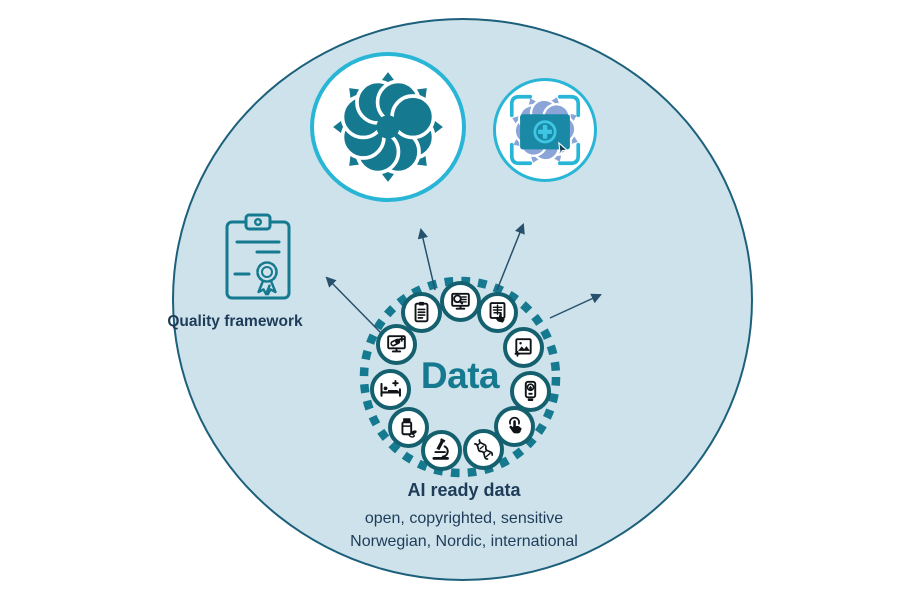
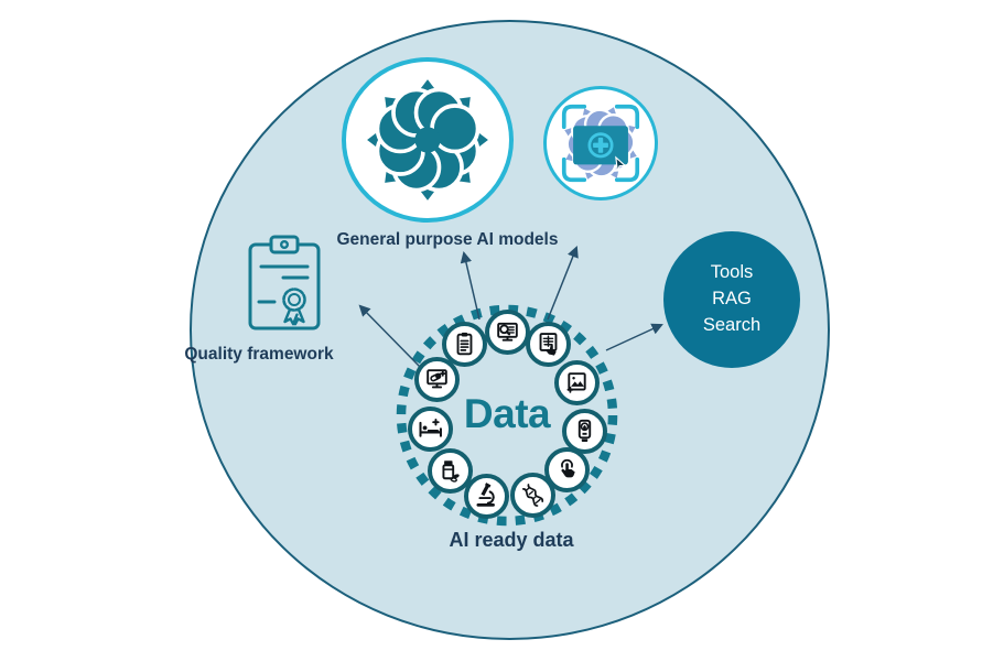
+ Tools
+ RAG
+ Search
+ General purpose AI models
  Quality framework
  Data
  AI ready data
- open, copyrighted, sensitive
- Norwegian, Nordic, international
